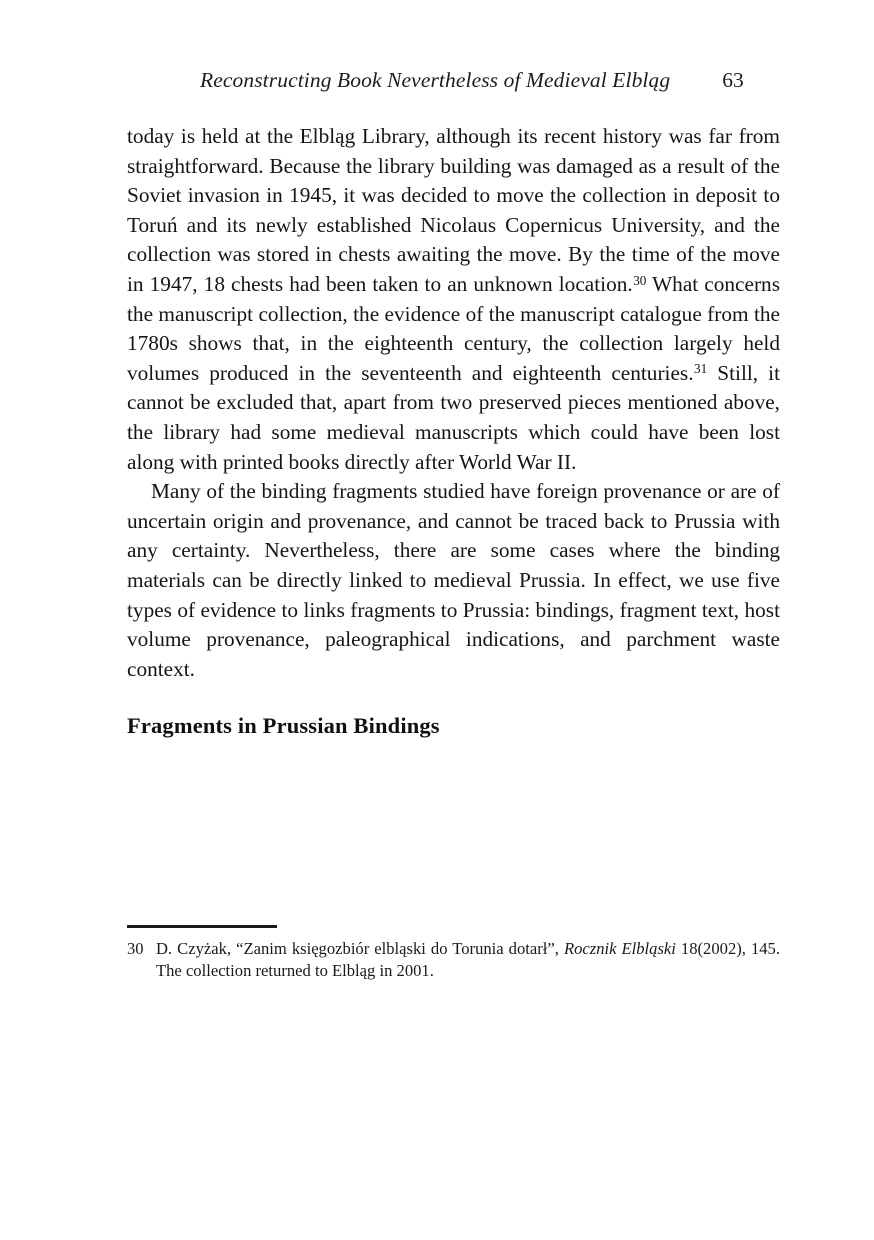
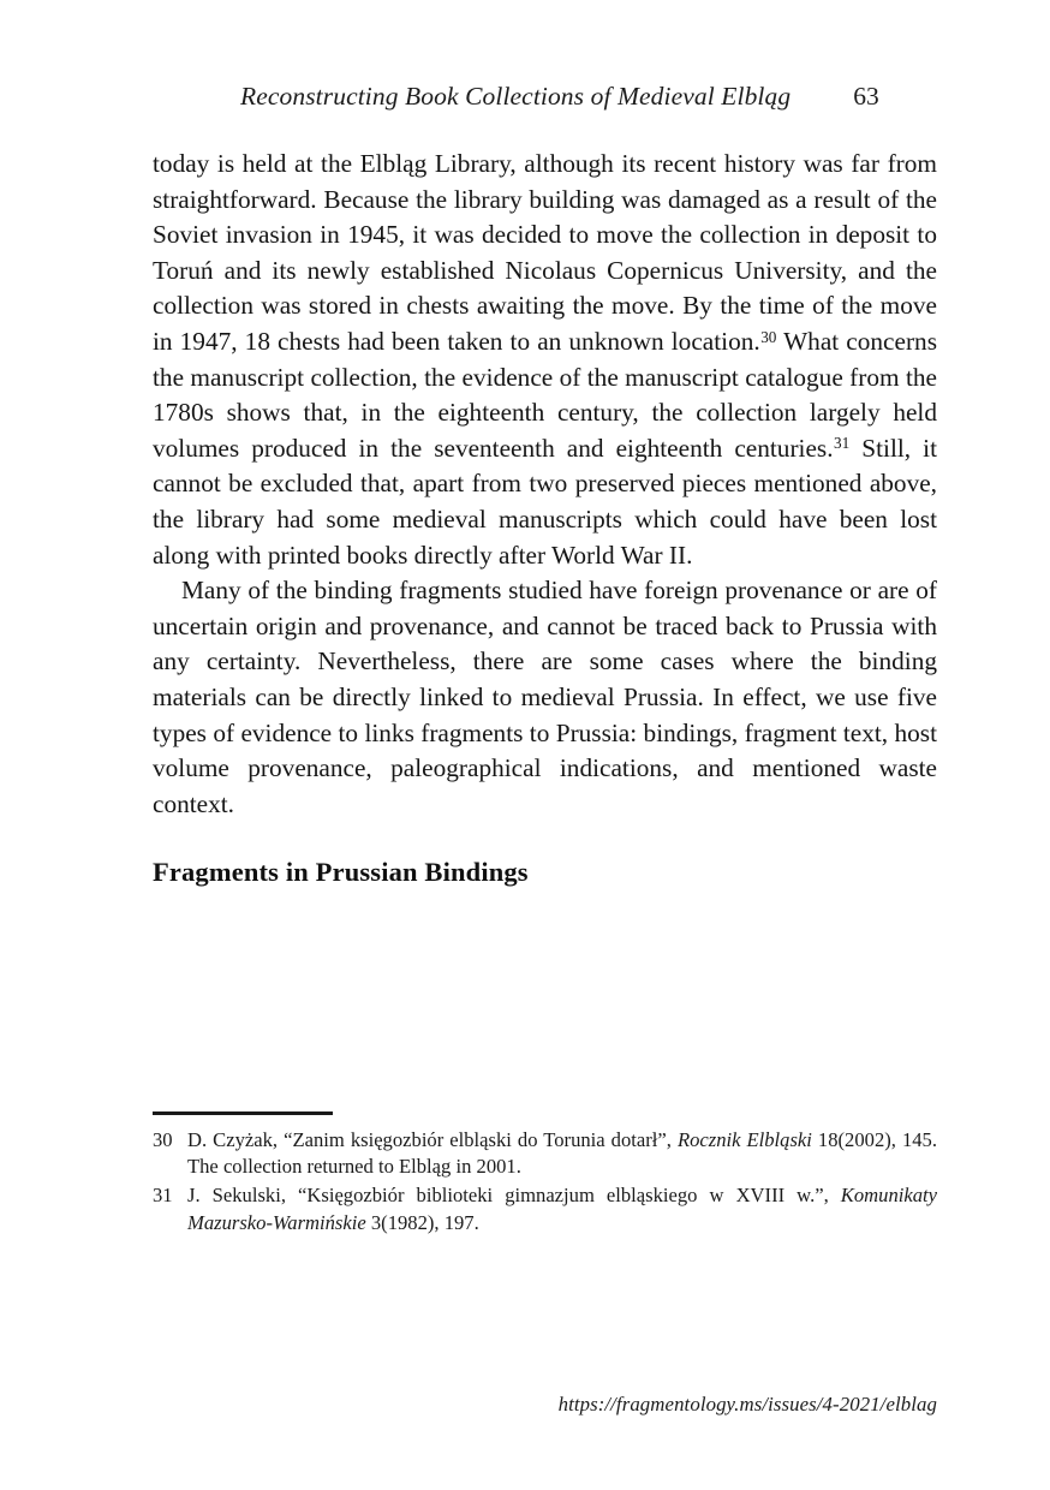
- Reconstructing Book Nevertheless of Medieval Elbląg
+ Reconstructing Book Collections of Medieval Elbląg
  63
  today is held at the Elbląg Library, although its recent history was far from straightforward. Because the library building was damaged as a result of the Soviet invasion in 1945, it was decided to move the collection in deposit to Toruń and its newly established Nicolaus Copernicus University, and the collection was stored in chests awaiting the move. By the time of the move in 1947, 18 chests had been taken to an unknown location.30 What concerns the manuscript collection, the evidence of the manuscript catalogue from the 1780s shows that, in the eighteenth century, the collection largely held volumes produced in the seventeenth and eighteenth centuries.31 Still, it cannot be excluded that, apart from two preserved pieces mentioned above, the library had some medieval manuscripts which could have been lost along with printed books directly after World War II.
- Many of the binding fragments studied have foreign provenance or are of uncertain origin and provenance, and cannot be traced back to Prussia with any certainty. Nevertheless, there are some cases where the binding materials can be directly linked to medieval Prussia. In effect, we use five types of evidence to links fragments to Prussia: bindings, fragment text, host volume provenance, paleographical indications, and parchment waste context.
+ Many of the binding fragments studied have foreign provenance or are of uncertain origin and provenance, and cannot be traced back to Prussia with any certainty. Nevertheless, there are some cases where the binding materials can be directly linked to medieval Prussia. In effect, we use five types of evidence to links fragments to Prussia: bindings, fragment text, host volume provenance, paleographical indications, and mentioned waste context.
  Fragments in Prussian Bindings
  30
  D. Czyżak, “Zanim księgozbiór elbląski do Torunia dotarł”, Rocznik Elbląski 18(2002), 145. The collection returned to Elbląg in 2001.
+ 31
+ J. Sekulski, “Księgozbiór biblioteki gimnazjum elbląskiego w XVIII w.”, Komunikaty Mazursko-Warmińskie 3(1982), 197.
+ https://fragmentology.ms/issues/4-2021/elblag
